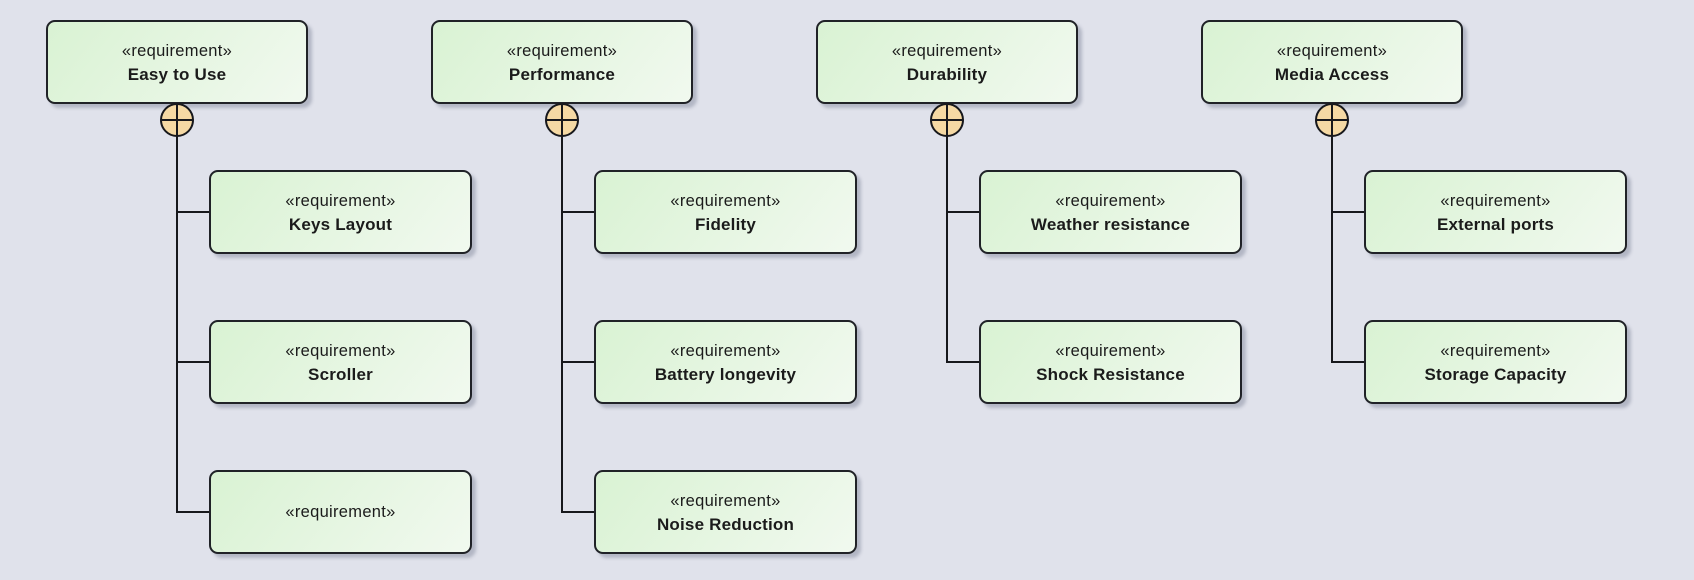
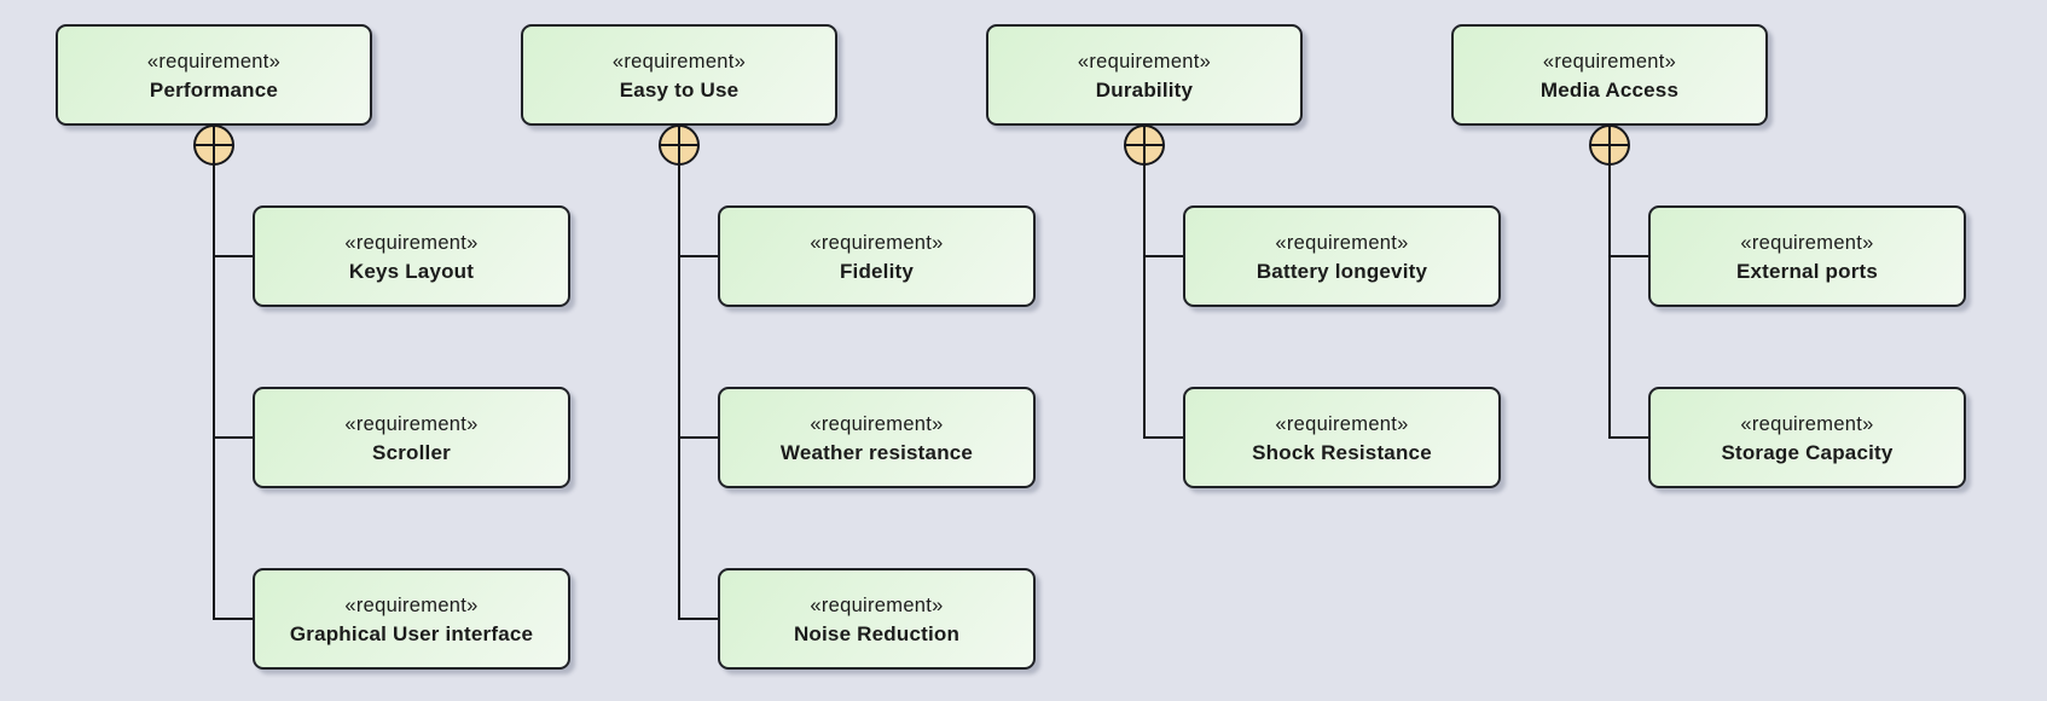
  «requirement»
  Keys Layout
  «requirement»
  Scroller
  «requirement»
+ Graphical User interface
  «requirement»
- Easy to Use
+ Performance
  «requirement»
  Fidelity
  «requirement»
- Battery longevity
+ Weather resistance
  «requirement»
  Noise Reduction
  «requirement»
- Performance
+ Easy to Use
  «requirement»
- Weather resistance
+ Battery longevity
  «requirement»
  Shock Resistance
  «requirement»
  Durability
  «requirement»
  External ports
  «requirement»
  Storage Capacity
  «requirement»
  Media Access
